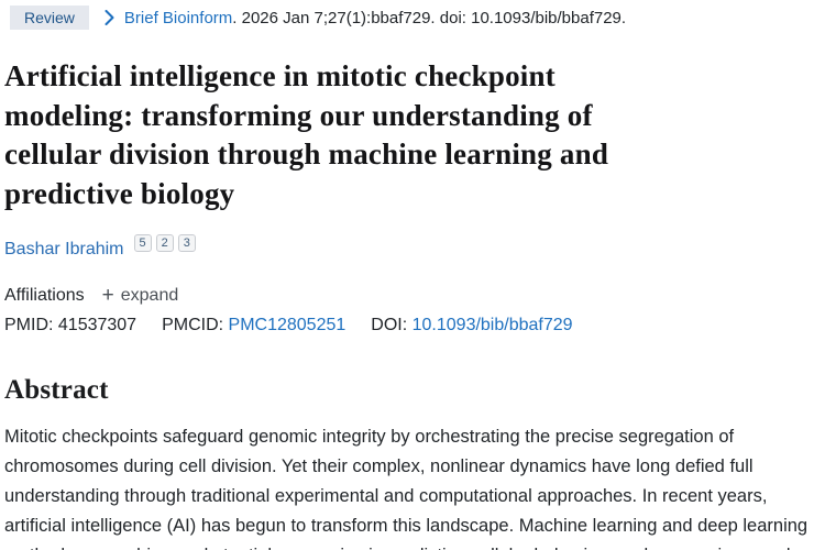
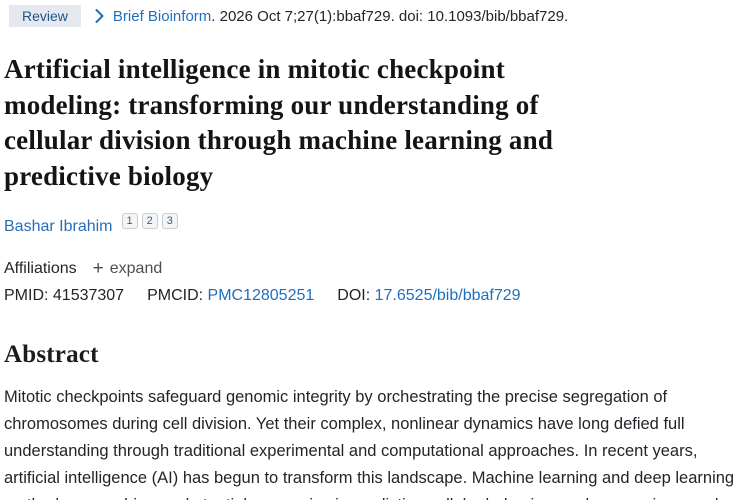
  Review
  Brief Bioinform
- . 2026 Jan 7;27(1):bbaf729. doi: 10.1093/bib/bbaf729.
+ . 2026 Oct 7;27(1):bbaf729. doi: 10.1093/bib/bbaf729.
  Artificial intelligence in mitotic checkpoint
  modeling: transforming our understanding of
  cellular division through machine learning and
  predictive biology
- Bashar Ibrahim 5 2 3
+ Bashar Ibrahim 1 2 3
  Affiliations
  +
  expand
  PMID: 41537307
  PMCID: PMC12805251
- DOI: 10.1093/bib/bbaf729
+ DOI: 17.6525/bib/bbaf729
  Abstract
  Mitotic checkpoints safeguard genomic integrity by orchestrating the precise segregation of
  chromosomes during cell division. Yet their complex, nonlinear dynamics have long defied full
  understanding through traditional experimental and computational approaches. In recent years,
  artificial intelligence (AI) has begun to transform this landscape. Machine learning and deep learning
